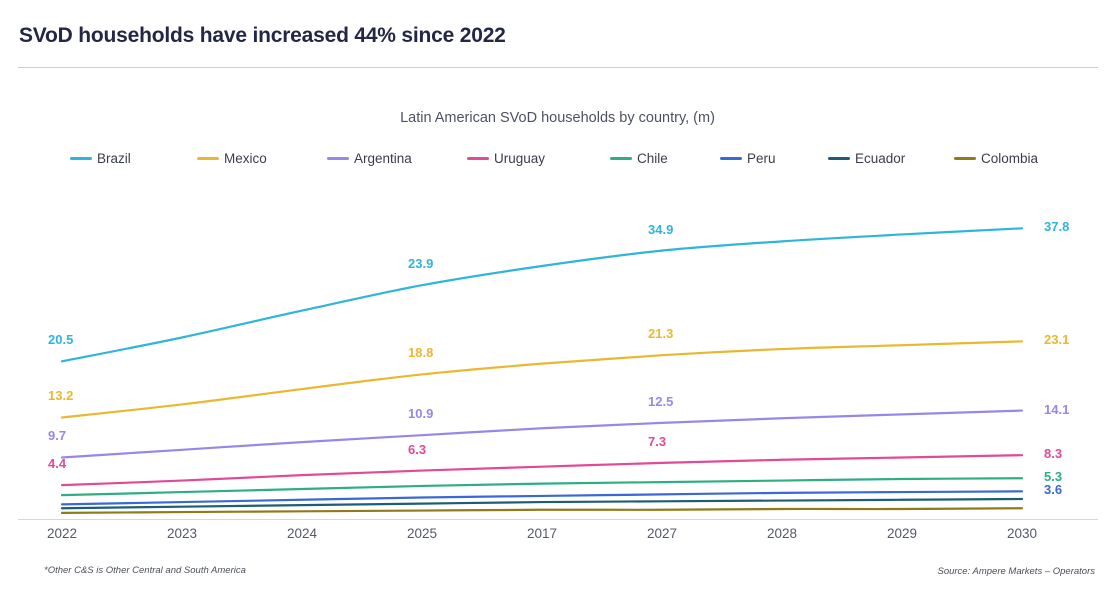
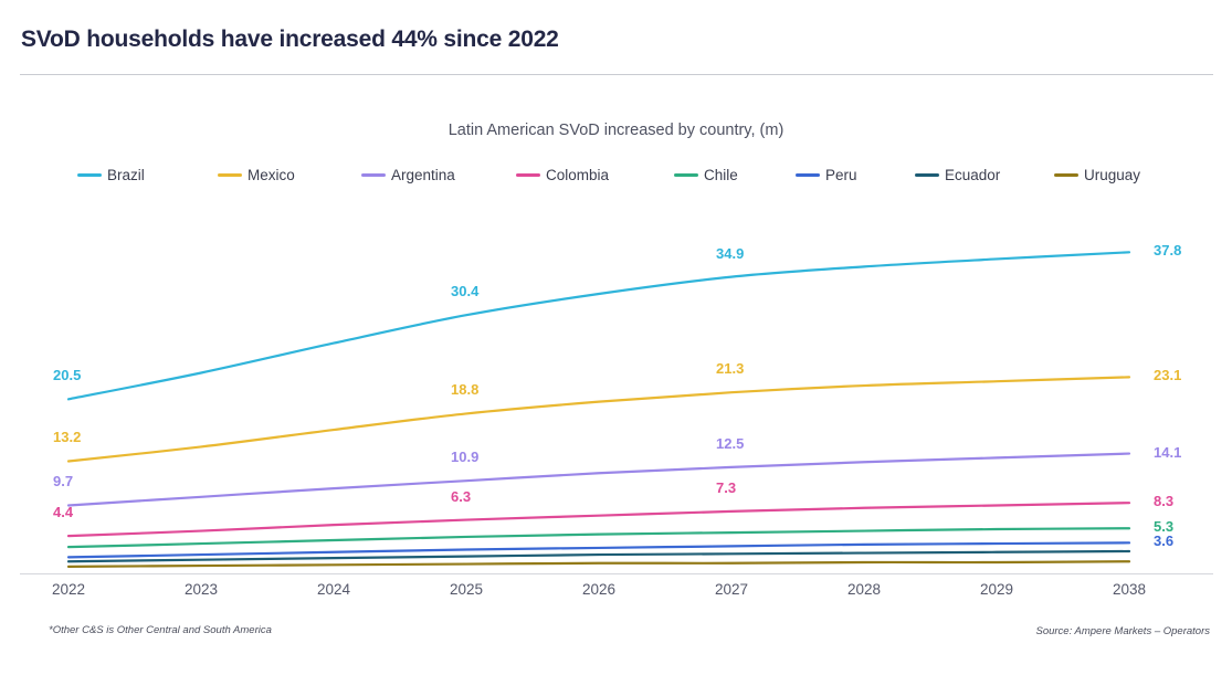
  SVoD households have increased 44% since 2022
- Latin American SVoD households by country, (m)
+ Latin American SVoD increased by country, (m)
  Brazil
  Mexico
  Argentina
- Uruguay
+ Colombia
  Chile
  Peru
  Ecuador
- Colombia
+ Uruguay
  2022
  2023
  2024
  2025
- 2017
+ 2026
  2027
  2028
  2029
- 2030
+ 2038
  20.5
- 23.9
+ 30.4
  34.9
  37.8
  13.2
  18.8
  21.3
  23.1
  9.7
  10.9
  12.5
  14.1
  4.4
  6.3
  7.3
  8.3
  5.3
  3.6
  *Other C&S is Other Central and South America
  Source: Ampere Markets – Operators
